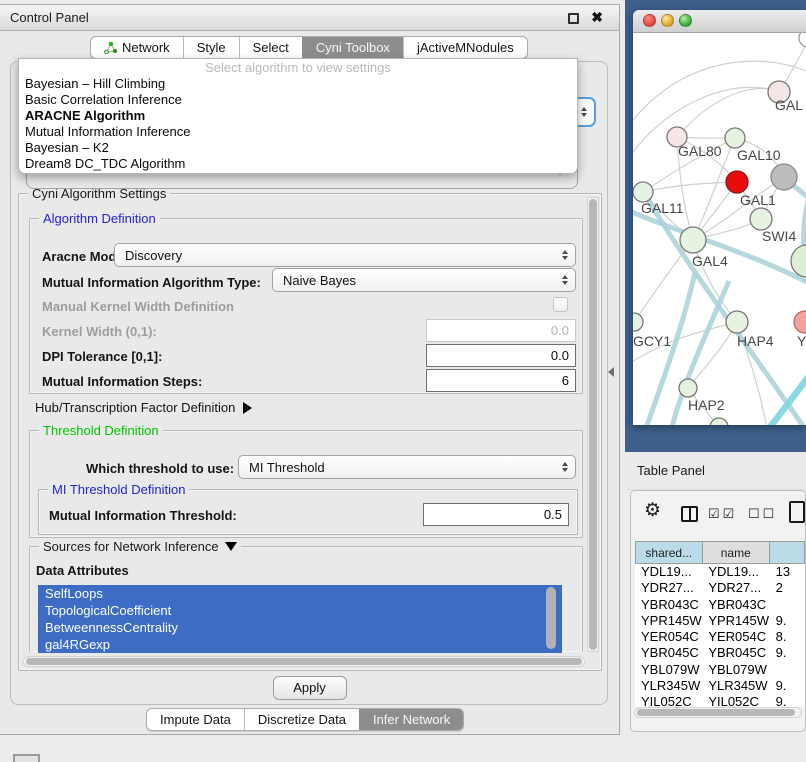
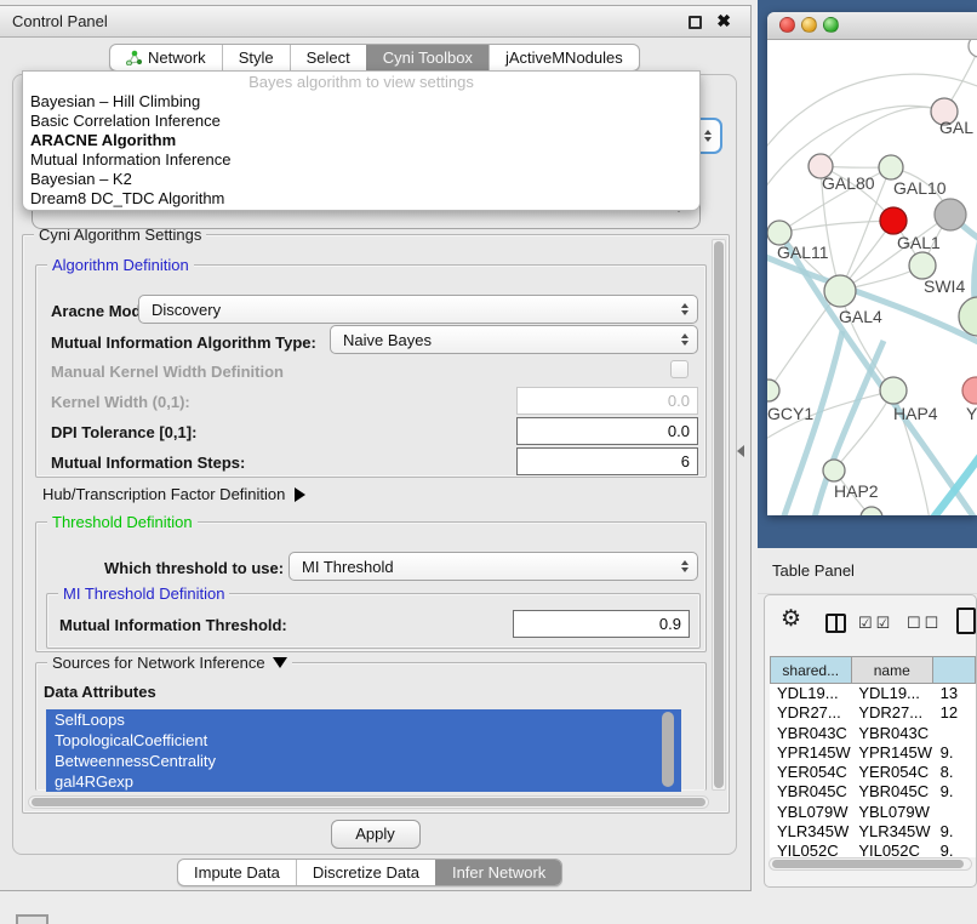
  Control Panel
  ✖
  Network
  Style
  Select
  Cyni Toolbox
  jActiveMNodules
- Select algorithm to view settings
+ Bayes algorithm to view settings
  Bayesian – Hill Climbing
  Basic Correlation Inference
  ARACNE Algorithm
  Mutual Information Inference
  Bayesian – K2
  Dream8 DC_TDC Algorithm
  Cyni Algorithm Settings
  Algorithm Definition
  Aracne Mod
  Discovery
  Mutual Information Algorithm Type:
  Naive Bayes
  Manual Kernel Width Definition
  Kernel Width (0,1):
  0.0
  DPI Tolerance [0,1]:
  0.0
  Mutual Information Steps:
  6
  Hub/Transcription Factor Definition
  Threshold Definition
  Which threshold to use:
  MI Threshold
  MI Threshold Definition
  Mutual Information Threshold:
- 0.5
+ 0.9
  Sources for Network Inference
  Data Attributes
  SelfLoops
  TopologicalCoefficient
  BetweennessCentrality
  gal4RGexp
  Apply
  Impute Data
  Discretize Data
  Infer Network
  GAL
  GAL80
  GAL10
  GAL1
  GAL11
  SWI4
  GAL4
  GCY1
  HAP4
  Y
  HAP2
  Table Panel
  ⚙
  ☑☑
  ☐☐
  shared...
  name
  YDL19...
  YDL19...
  13
  YDR27...
  YDR27...
- 2
+ 12
  YBR043C
  YBR043C
  YPR145W
  YPR145W
  9.
  YER054C
  YER054C
  8.
  YBR045C
  YBR045C
  9.
  YBL079W
  YBL079W
  YLR345W
  YLR345W
  9.
  YIL052C
  YIL052C
  9.
